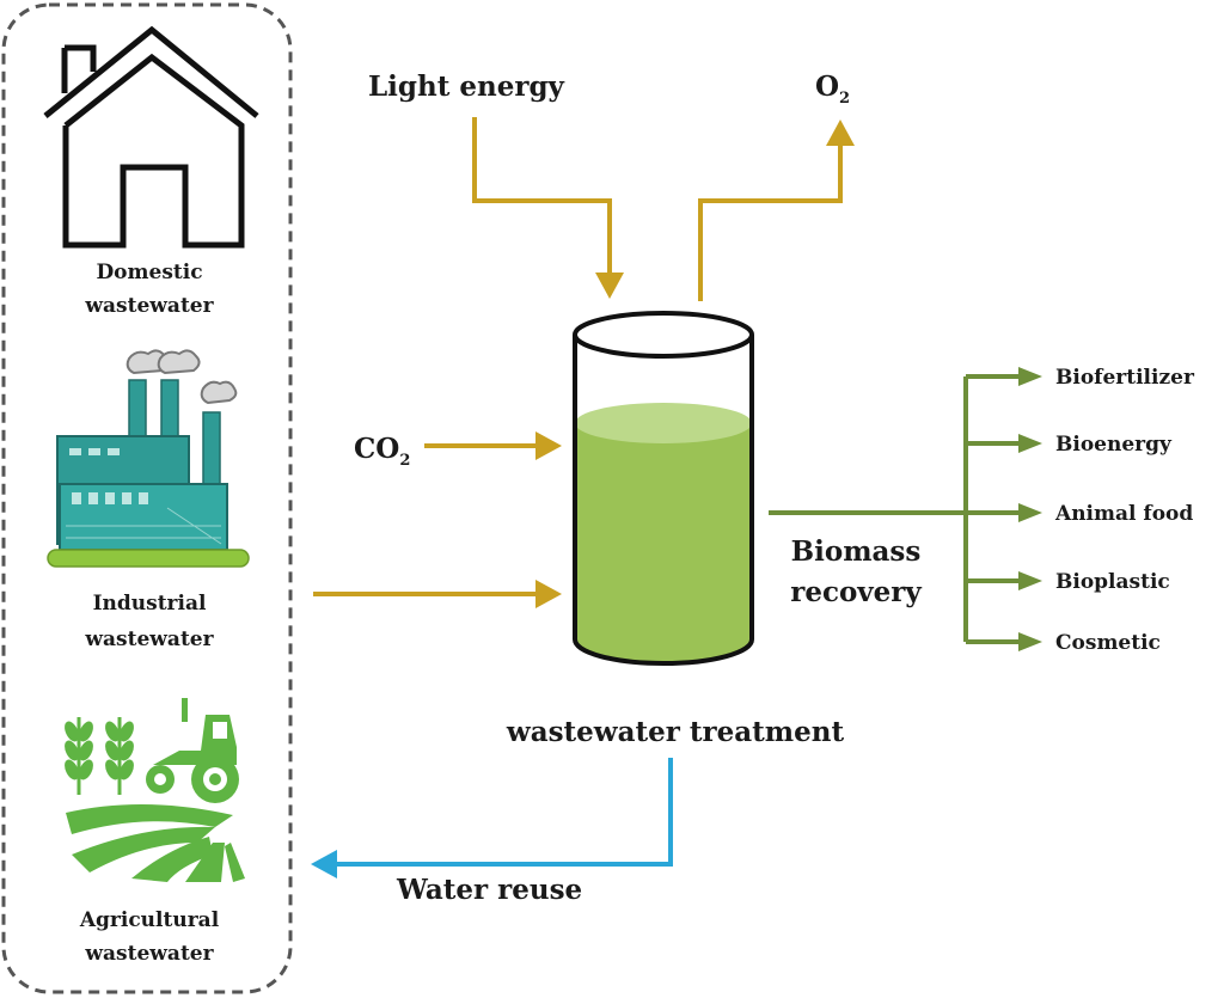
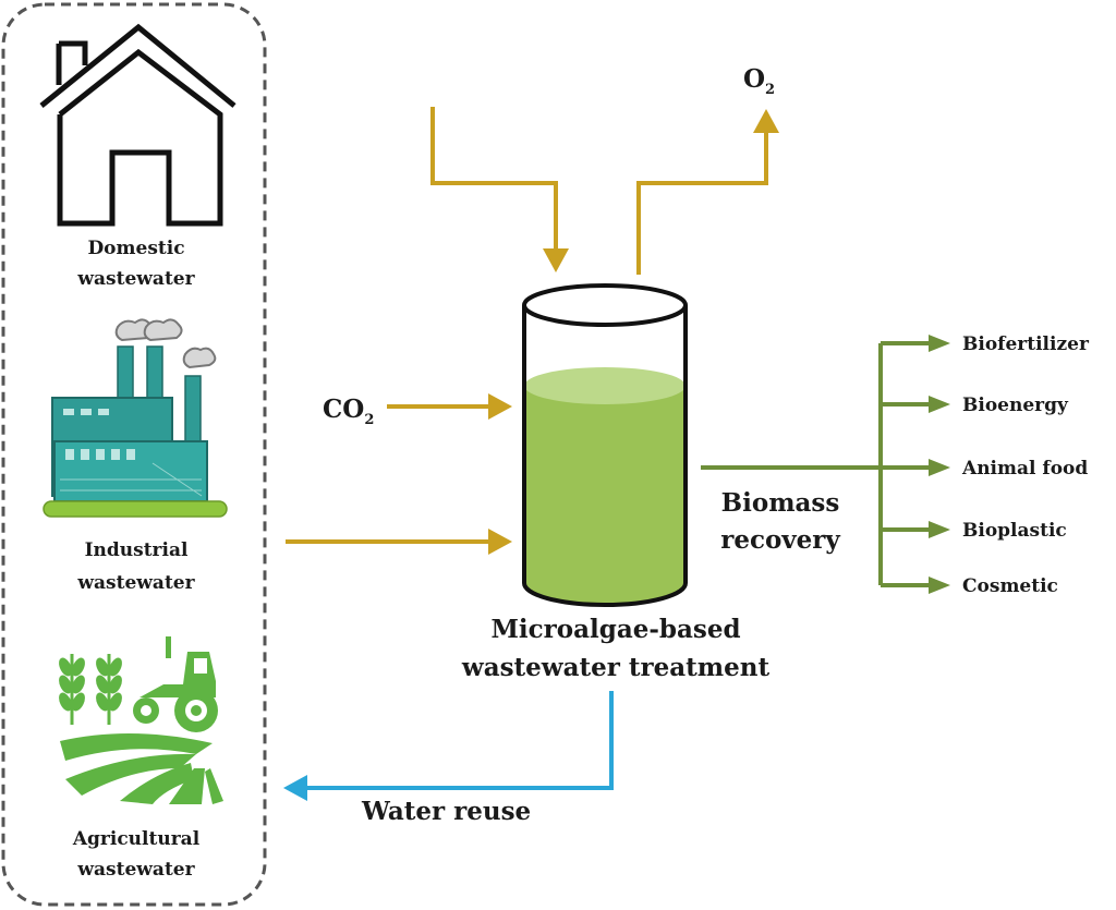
  Domestic
  wastewater
  Industrial
  wastewater
  Agricultural
  wastewater
- Light energy
  O2
  CO2
+ Microalgae-based
  wastewater treatment
  Biomass
  recovery
  Biofertilizer
  Bioenergy
  Animal food
  Bioplastic
  Cosmetic
  Water reuse
